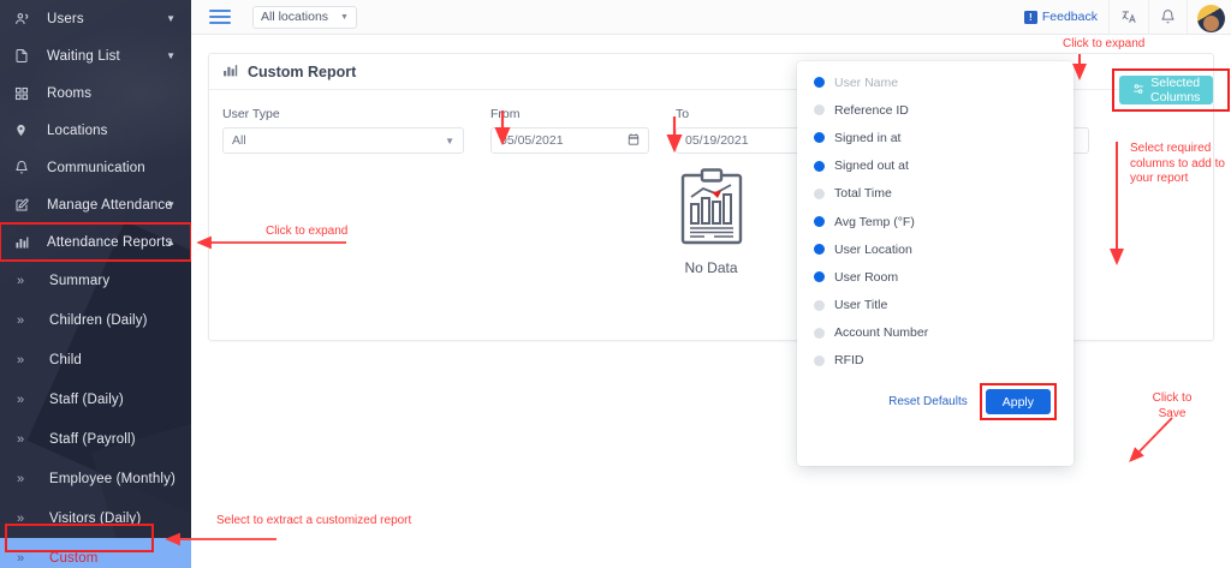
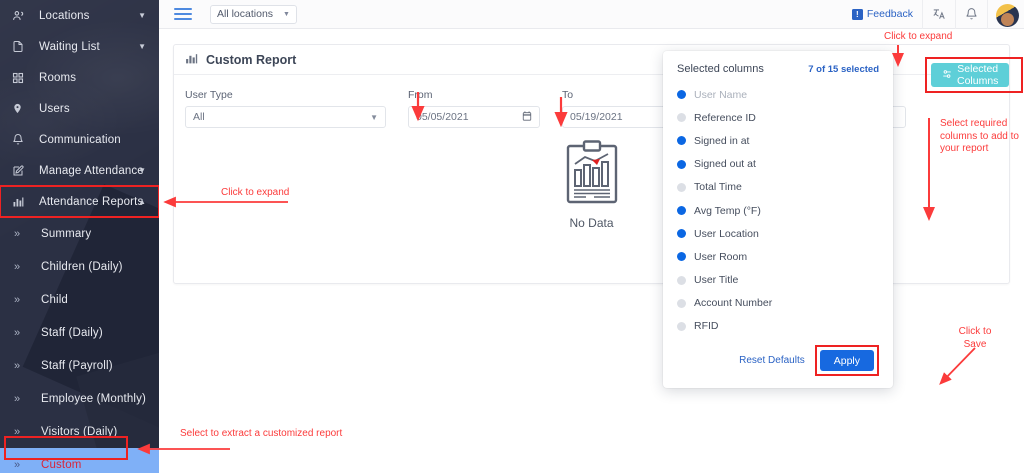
- Users
+ Locations
  ▼
  Waiting List
  ▼
  Rooms
- Locations
+ Users
  Communication
  Manage Attendance
  ▼
  Attendance Reports
  ▲
  »
  Summary
  »
  Children (Daily)
  »
  Child
  »
  Staff (Daily)
  »
  Staff (Payroll)
  »
  Employee (Monthly)
  »
  Visitors (Daily)
  »
  Custom
  All locations
  !
  Feedback
  Custom Report
  User Type
  All
  ▼
  From
  5/05/2021
  To
  05/19/2021
  Selected Columns
  No Data
+ Selected columns
+ 7 of 15 selected
  User Name
  Reference ID
  Signed in at
  Signed out at
  Total Time
  Avg Temp (°F)
  User Location
  User Room
  User Title
  Account Number
  RFID
  Reset Defaults
  Apply
  Click to expand
  Click to expand
  Select required columns to add to your report
  Click to Save
  Select to extract a customized report
